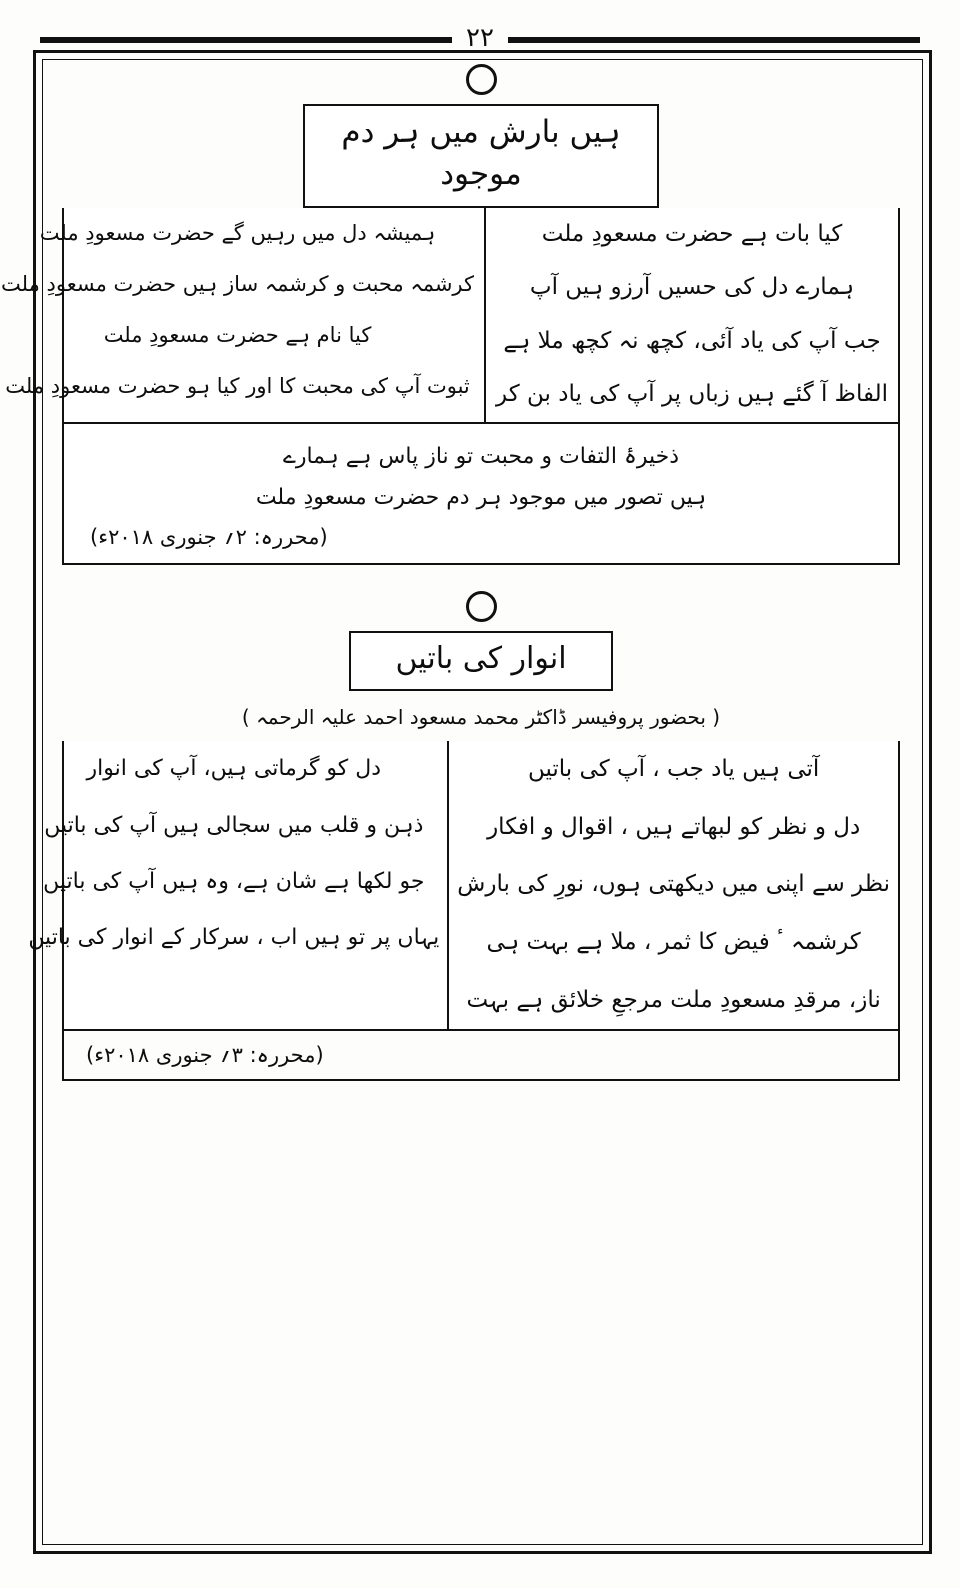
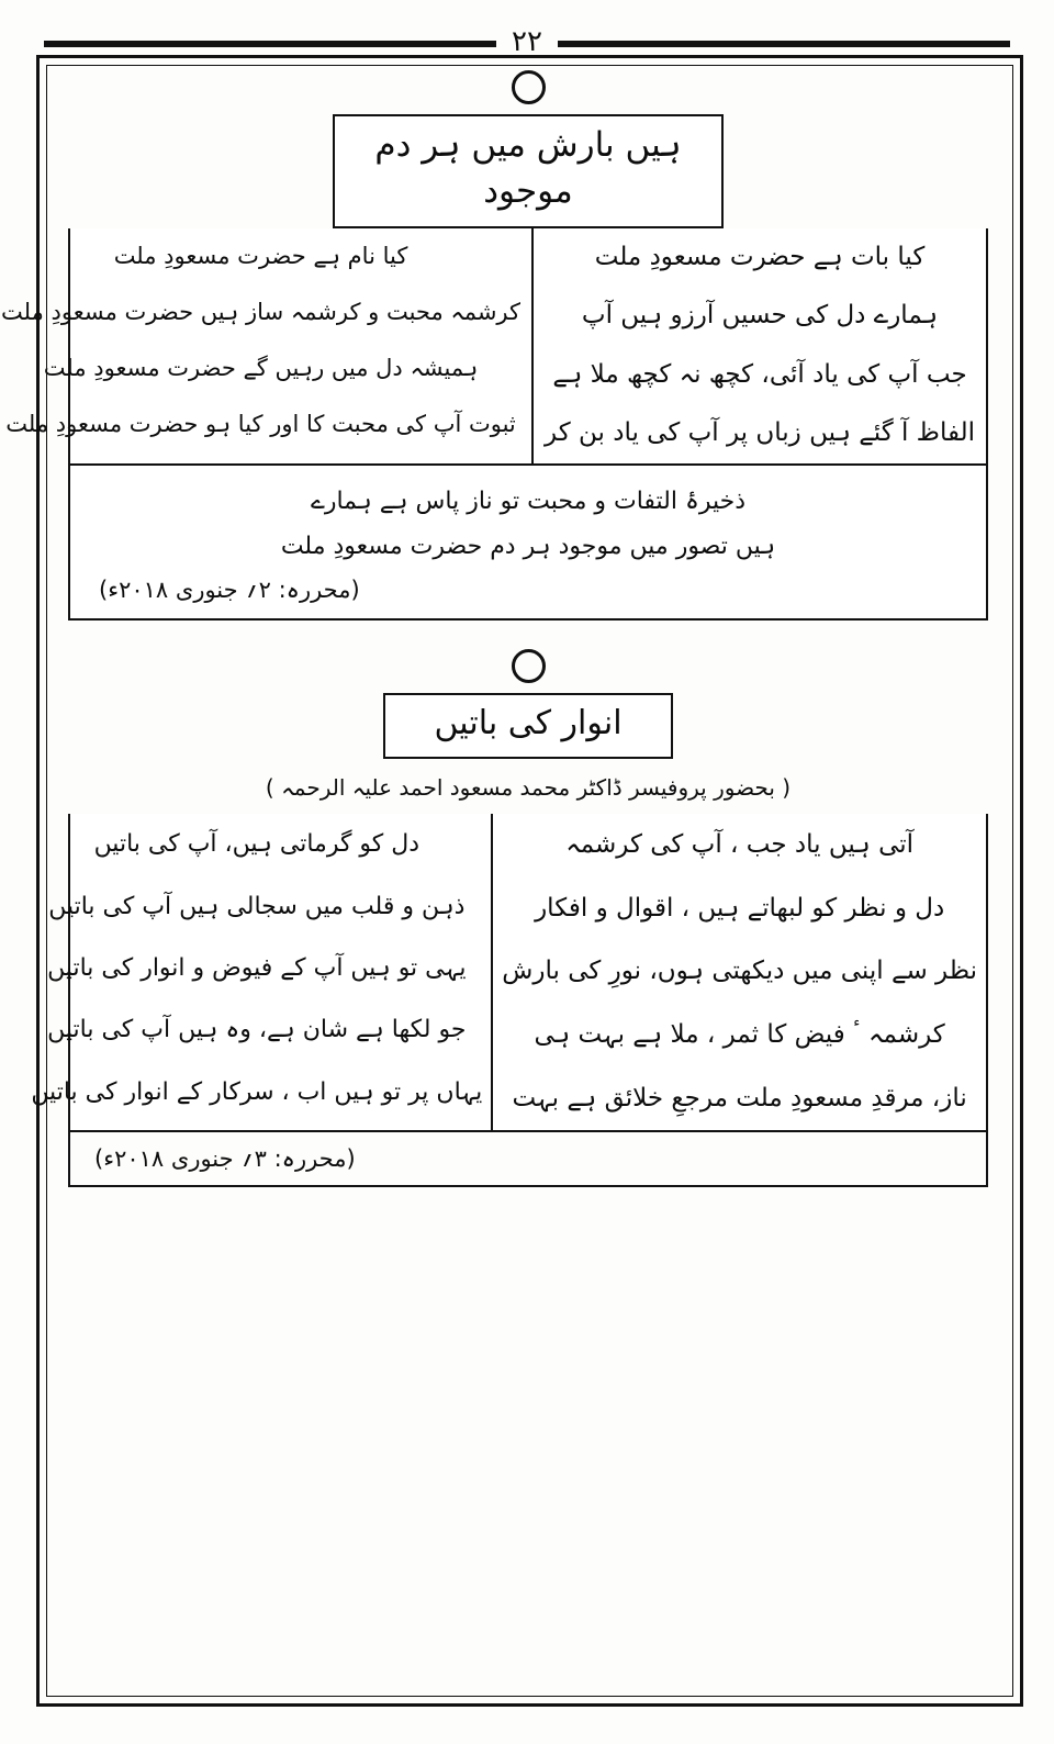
  ۲۲
  ہیں بارش میں ہر دم موجود
  کیا بات ہے حضرت مسعودِ ملت
  ہمارے دل کی حسیں آرزو ہیں آپ
  جب آپ کی یاد آئی، کچھ نہ کچھ ملا ہے
  الفاظ آ گئے ہیں زباں پر آپ کی یاد بن کر
- ہمیشہ دل میں رہیں گے حضرت مسعودِ ملت
+ کیا نام ہے حضرت مسعودِ ملت
  کرشمہ محبت و کرشمہ ساز ہیں حضرت مسعودِ ملت
- کیا نام ہے حضرت مسعودِ ملت
+ ہمیشہ دل میں رہیں گے حضرت مسعودِ ملت
  ثبوت آپ کی محبت کا اور کیا ہو حضرت مسعودِ ملت
  ذخیرۂ التفات و محبت تو ناز پاس ہے ہمارے
  ہیں تصور میں موجود ہر دم حضرت مسعودِ ملت
  (محررہ: ۲؍ جنوری ۲۰۱۸ء)
  انوار کی باتیں
  ( بحضور پروفیسر ڈاکٹر محمد مسعود احمد علیہ الرحمہ )
- آتی ہیں یاد جب ، آپ کی باتیں
+ آتی ہیں یاد جب ، آپ کی کرشمہ
  دل و نظر کو لبھاتے ہیں ، اقوال و افکار
  نظر سے اپنی میں دیکھتی ہوں، نورِ کی بارش
  کرشمہ ٴ فیض کا ثمر ، ملا ہے بہت ہی
  ناز، مرقدِ مسعودِ ملت مرجعِ خلائق ہے بہت
- دل کو گرماتی ہیں، آپ کی انوار
+ دل کو گرماتی ہیں، آپ کی باتیں
  ذہن و قلب میں سجالی ہیں آپ کی باتیں
+ یہی تو ہیں آپ کے فیوض و انوار کی باتیں
  جو لکھا ہے شان ہے، وہ ہیں آپ کی باتیں
  یہاں پر تو ہیں اب ، سرکار کے انوار کی باتیں
  (محررہ: ۳؍ جنوری ۲۰۱۸ء)
